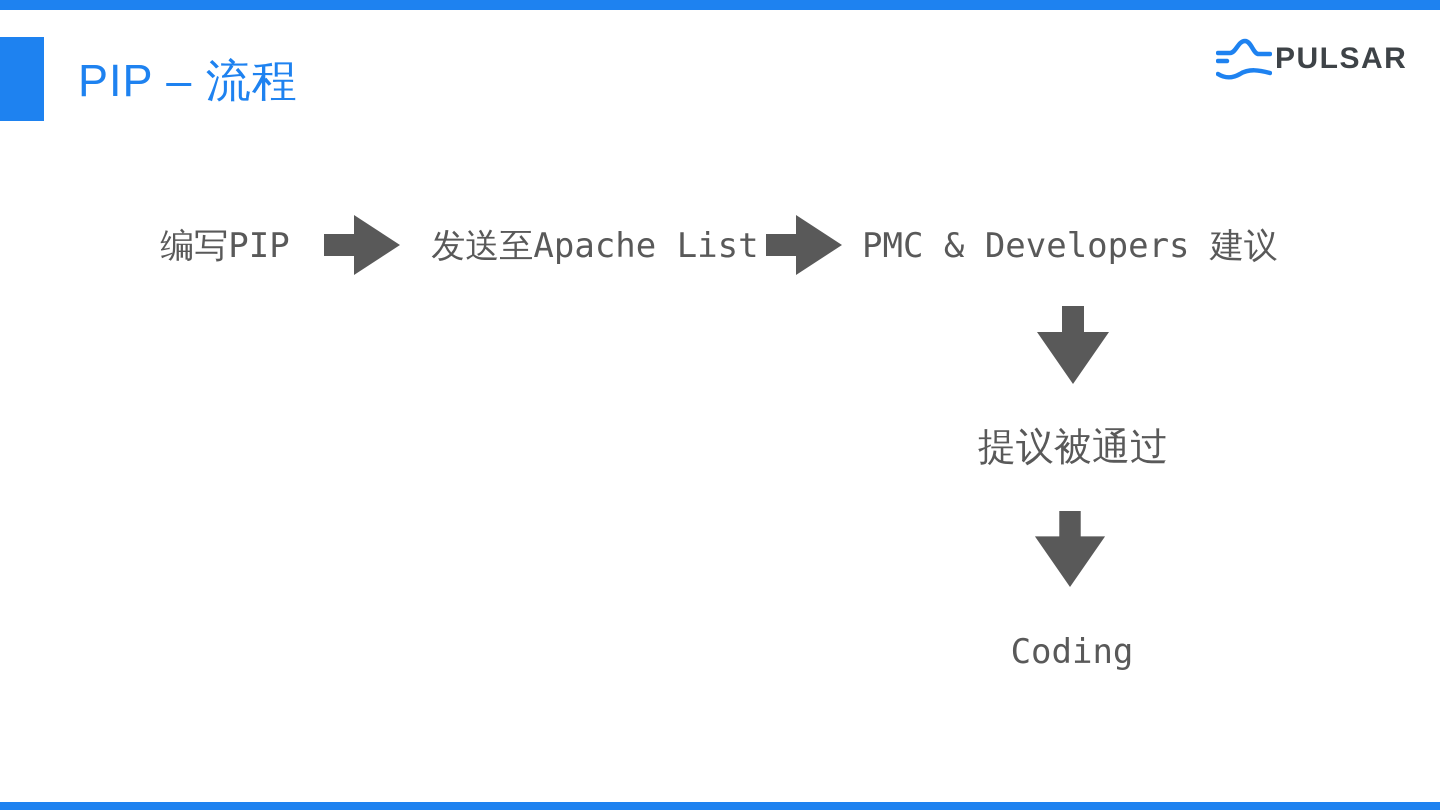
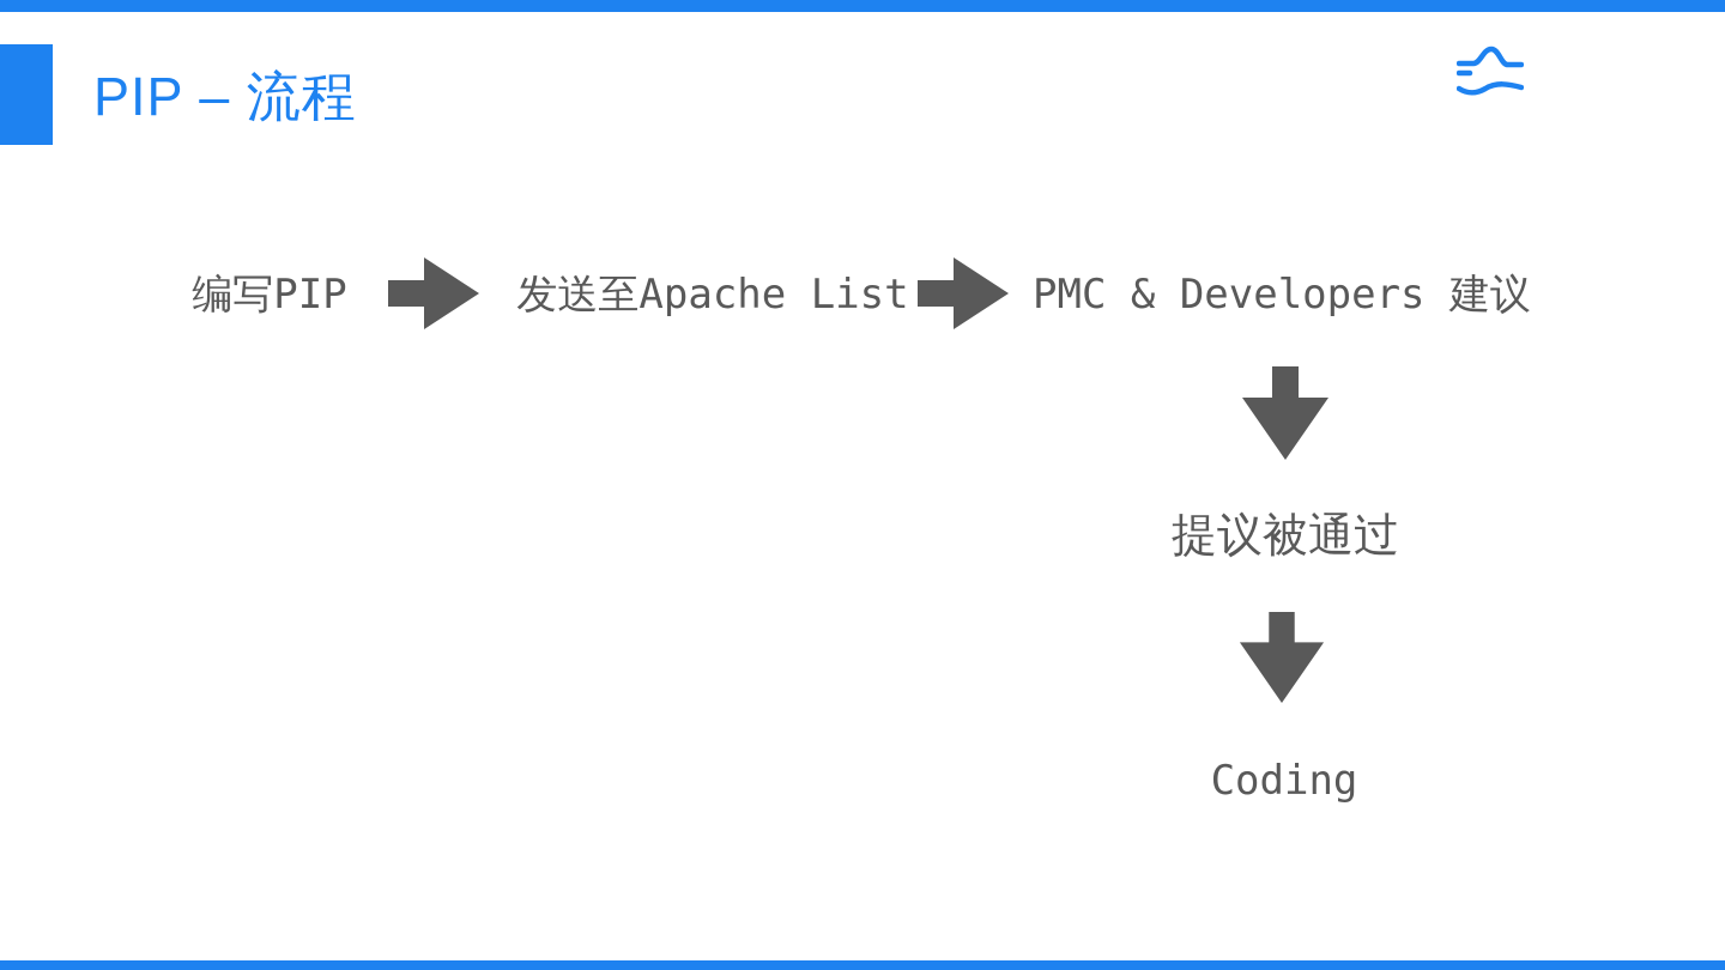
  PIP – 流程
- PULSAR
  编写PIP
  发送至Apache List
  PMC & Developers 建议
  提议被通过
  Coding
